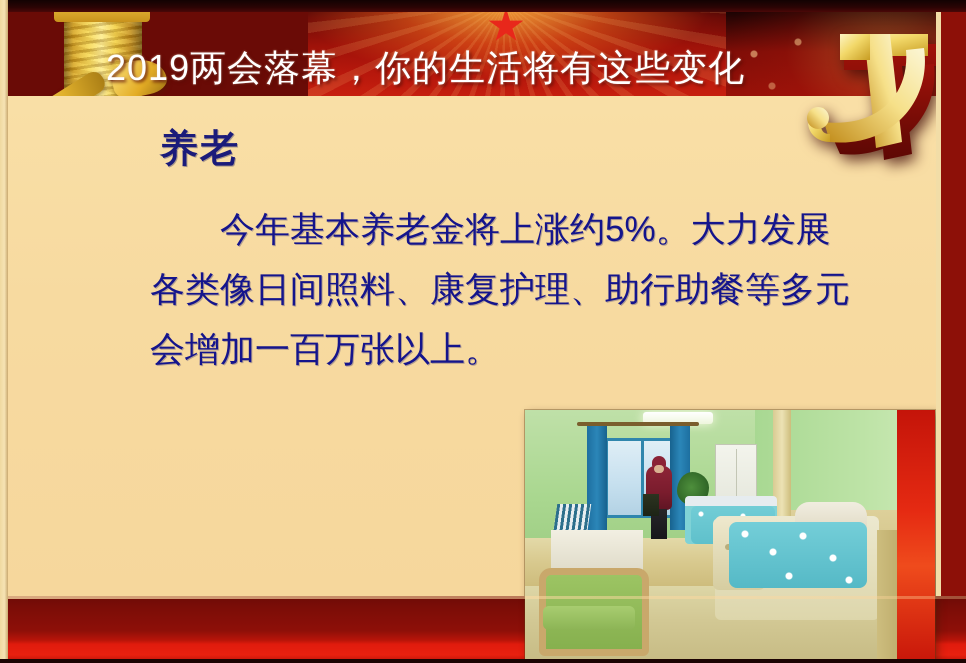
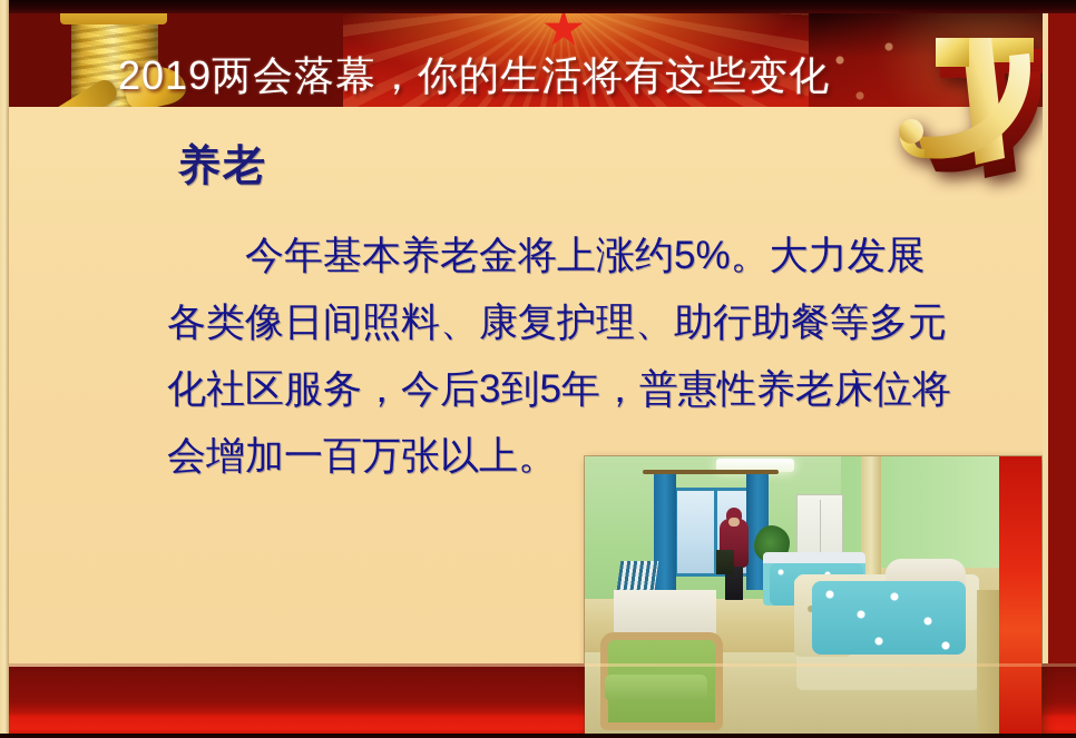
  2019两会落幕，你的生活将有这些变化
  养老
  今年基本养老金将上涨约5%。大力发展
  各类像日间照料、康复护理、助行助餐等多元
+ 化社区服务，今后3到5年，普惠性养老床位将
  会增加一百万张以上。
